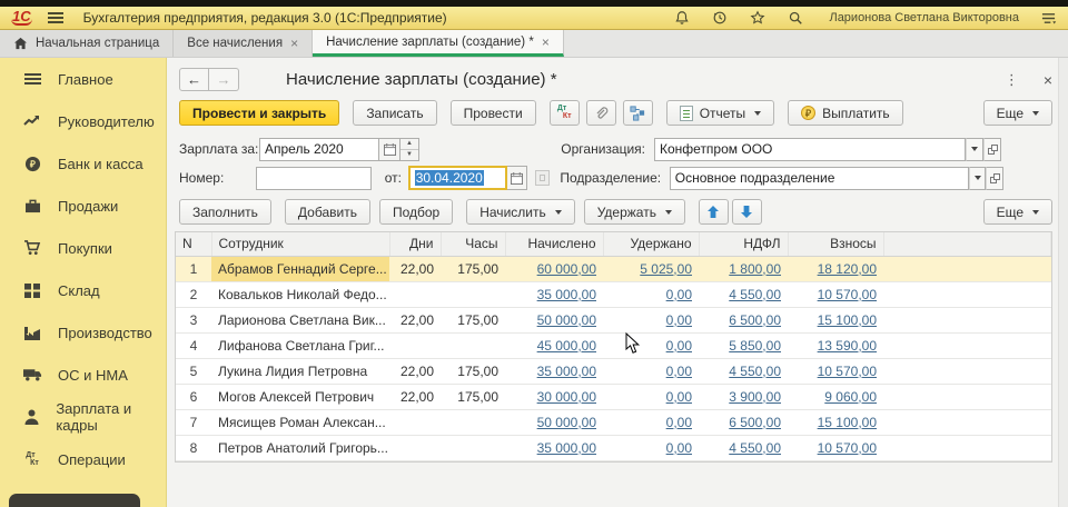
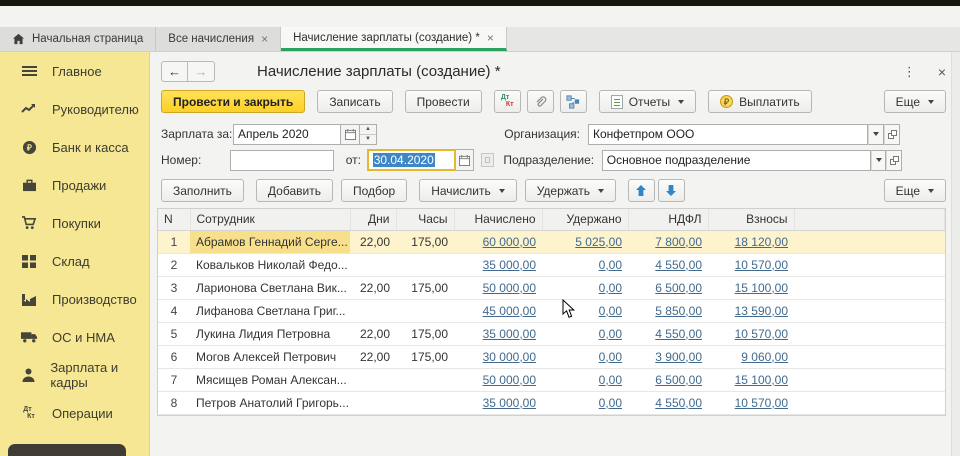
- 1С
- Бухгалтерия предприятия, редакция 3.0 (1С:Предприятие)
- Ларионова Светлана Викторовна
  Начальная страница
  Все начисления
  ×
  Начисление зарплаты (создание) *
  ×
  Главное
  Руководителю
  ₽
  Банк и касса
  Продажи
  Покупки
  Склад
  Производство
  ОС и НМА
  Зарплата и кадры
  Операции
  ←
  →
  Начисление зарплаты (создание) *
  ⋮
  ×
  Провести и закрыть
  Записать
  Провести
  Отчеты
  ₽
  Выплатить
  Еще
  Зарплата за:
  Апрель 2020
  Организация:
  Конфетпром ООО
  Номер:
  от:
  30.04.2020
  Подразделение:
  Основное подразделение
  Заполнить
  Добавить
  Подбор
  Начислить
  Удержать
  Еще
  N	Сотрудник	Дни	Часы	Начислено	Удержано	НДФЛ	Взносы
- 1	Абрамов Геннадий Серге...	22,00	175,00	60 000,00	5 025,00	1 800,00	18 120,00
+ 1	Абрамов Геннадий Серге...	22,00	175,00	60 000,00	5 025,00	7 800,00	18 120,00
  2	Ковальков Николай Федо...			35 000,00	0,00	4 550,00	10 570,00
  3	Ларионова Светлана Вик...	22,00	175,00	50 000,00	0,00	6 500,00	15 100,00
  4	Лифанова Светлана Григ...			45 000,00	0,00	5 850,00	13 590,00
  5	Лукина Лидия Петровна	22,00	175,00	35 000,00	0,00	4 550,00	10 570,00
  6	Могов Алексей Петрович	22,00	175,00	30 000,00	0,00	3 900,00	9 060,00
  7	Мясищев Роман Алексан...			50 000,00	0,00	6 500,00	15 100,00
  8	Петров Анатолий Григорь...			35 000,00	0,00	4 550,00	10 570,00
